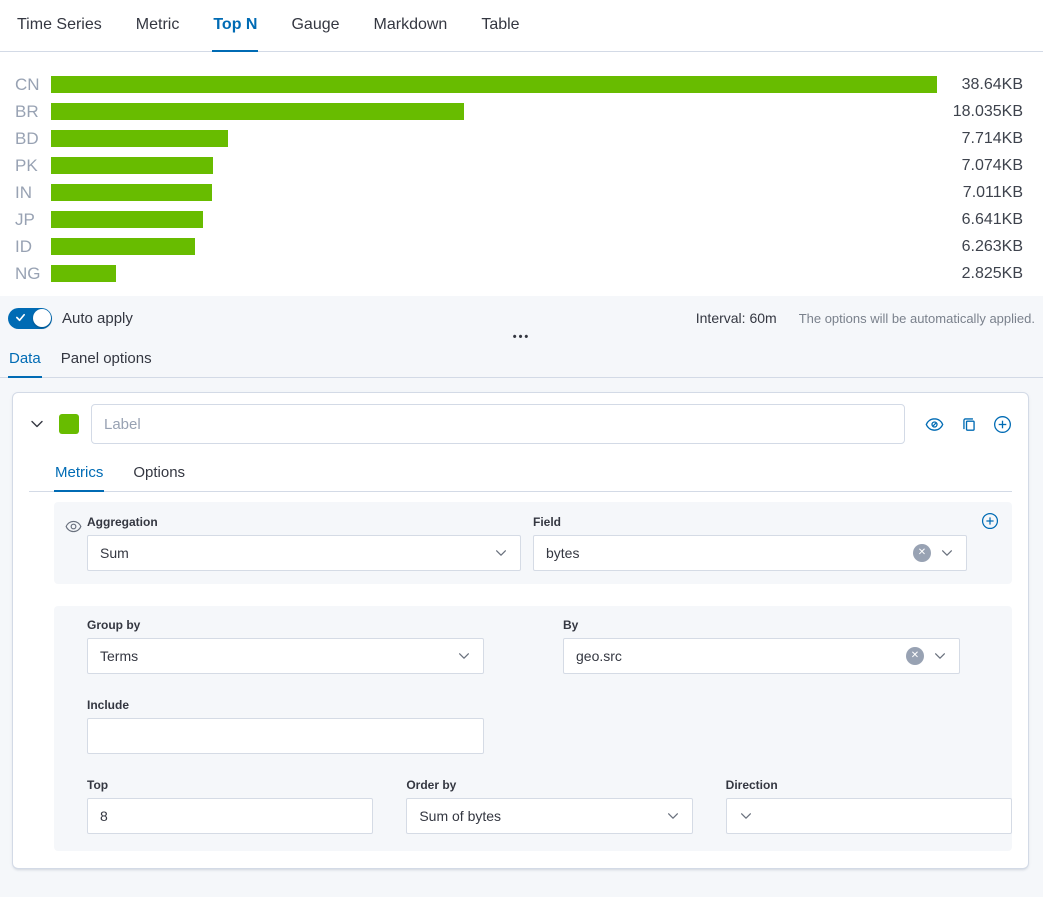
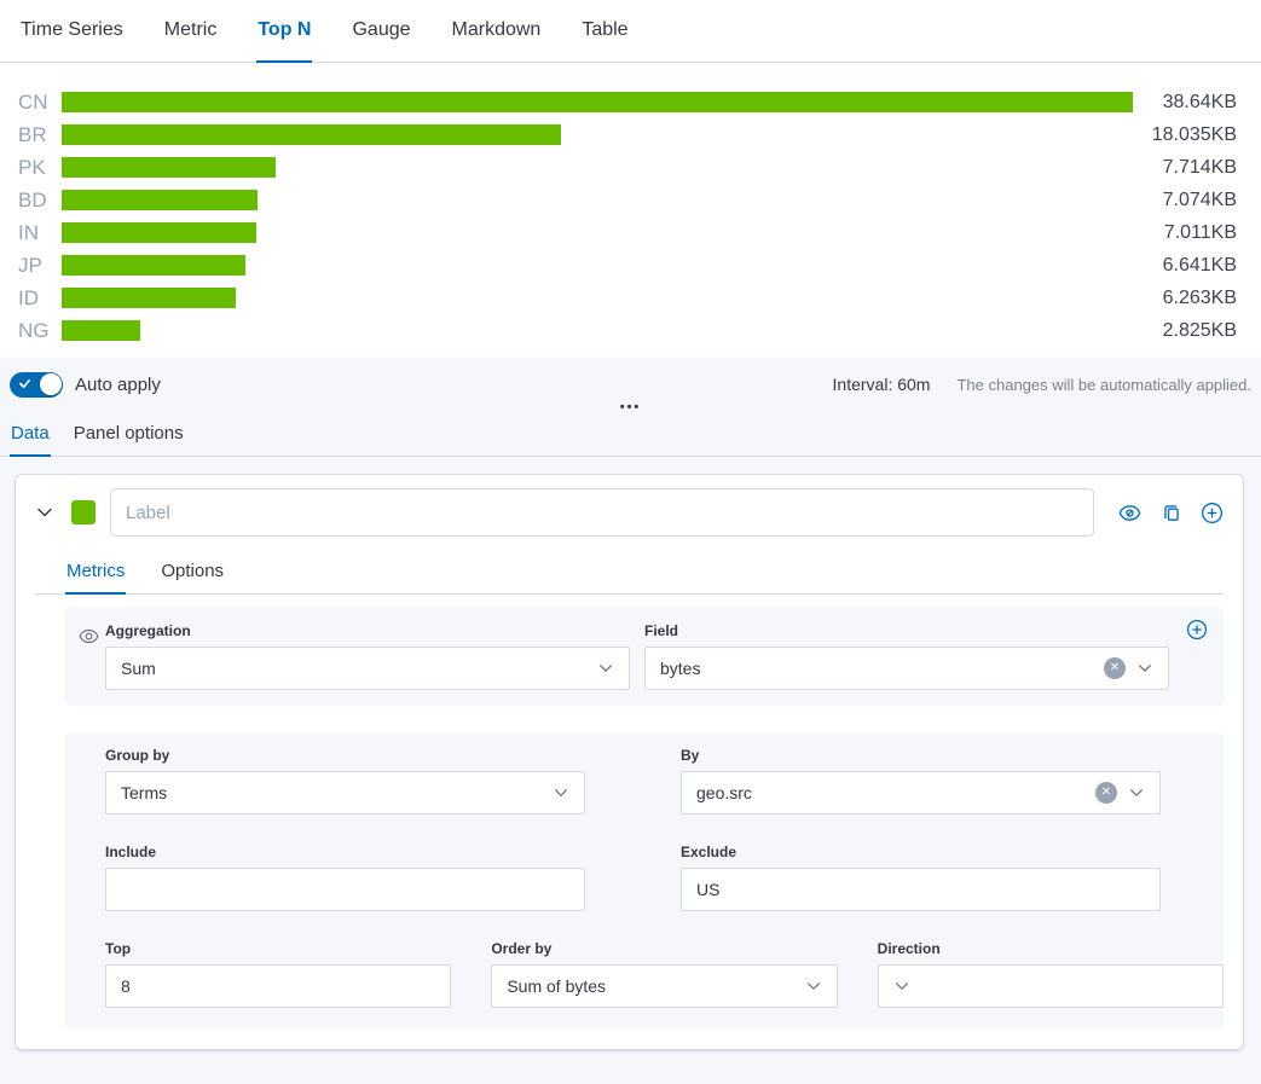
  Time Series
  Metric
  Top N
  Gauge
  Markdown
  Table
  CN
  38.64KB
  BR
  18.035KB
- BD
+ PK
  7.714KB
- PK
+ BD
  7.074KB
  IN
  7.011KB
  JP
  6.641KB
  ID
  6.263KB
  NG
  2.825KB
  Auto apply
  Interval: 60m
- The options will be automatically applied.
+ The changes will be automatically applied.
  •••
  Data
  Panel options
  Label
  Metrics
  Options
  Aggregation
  Sum
  Field
  bytes
  ✕
  Group by
  Terms
  By
  geo.src
  ✕
  Include
+ Exclude
+ US
  Top
  8
  Order by
  Sum of bytes
  Direction
